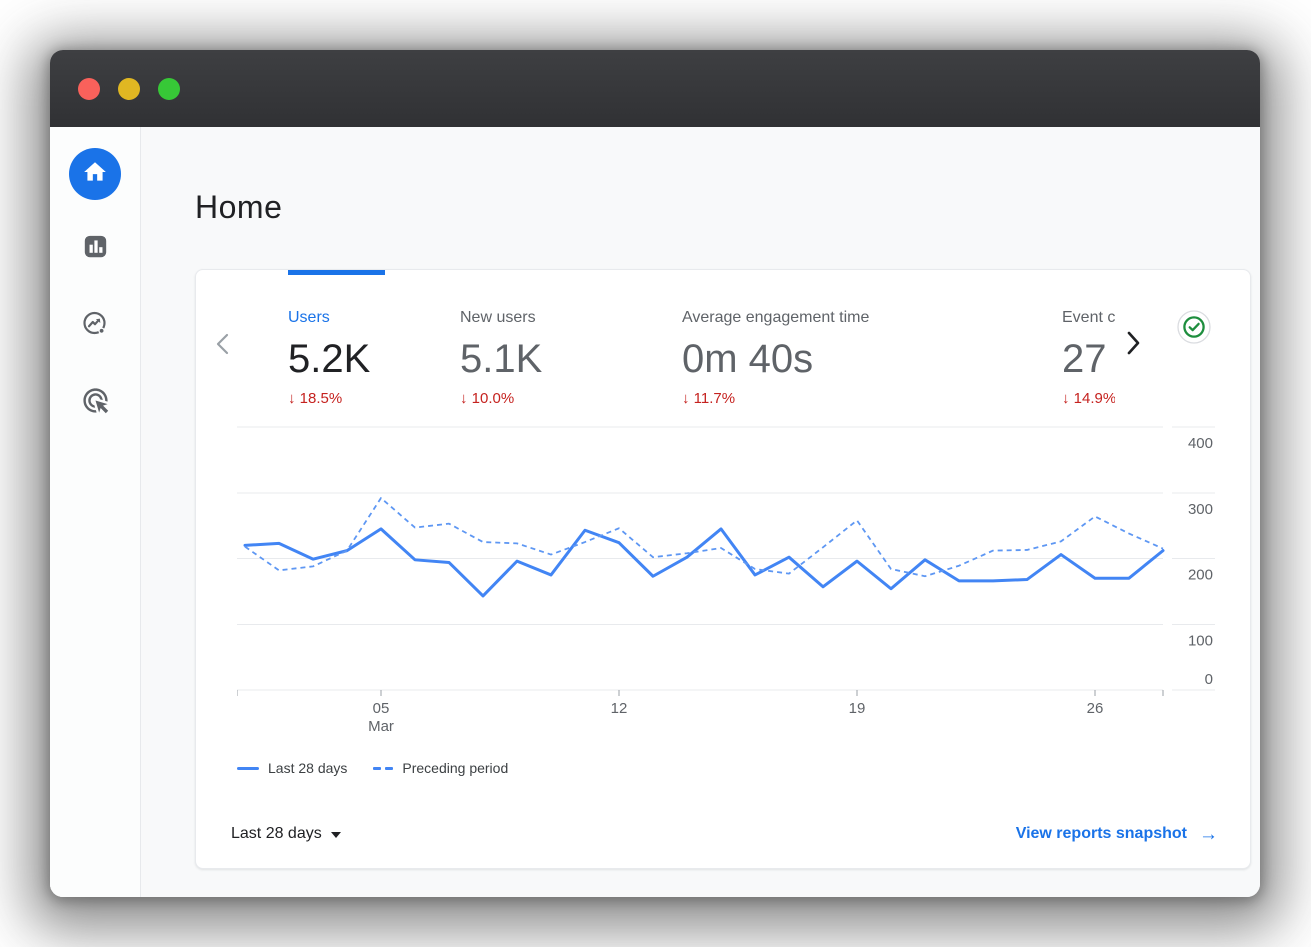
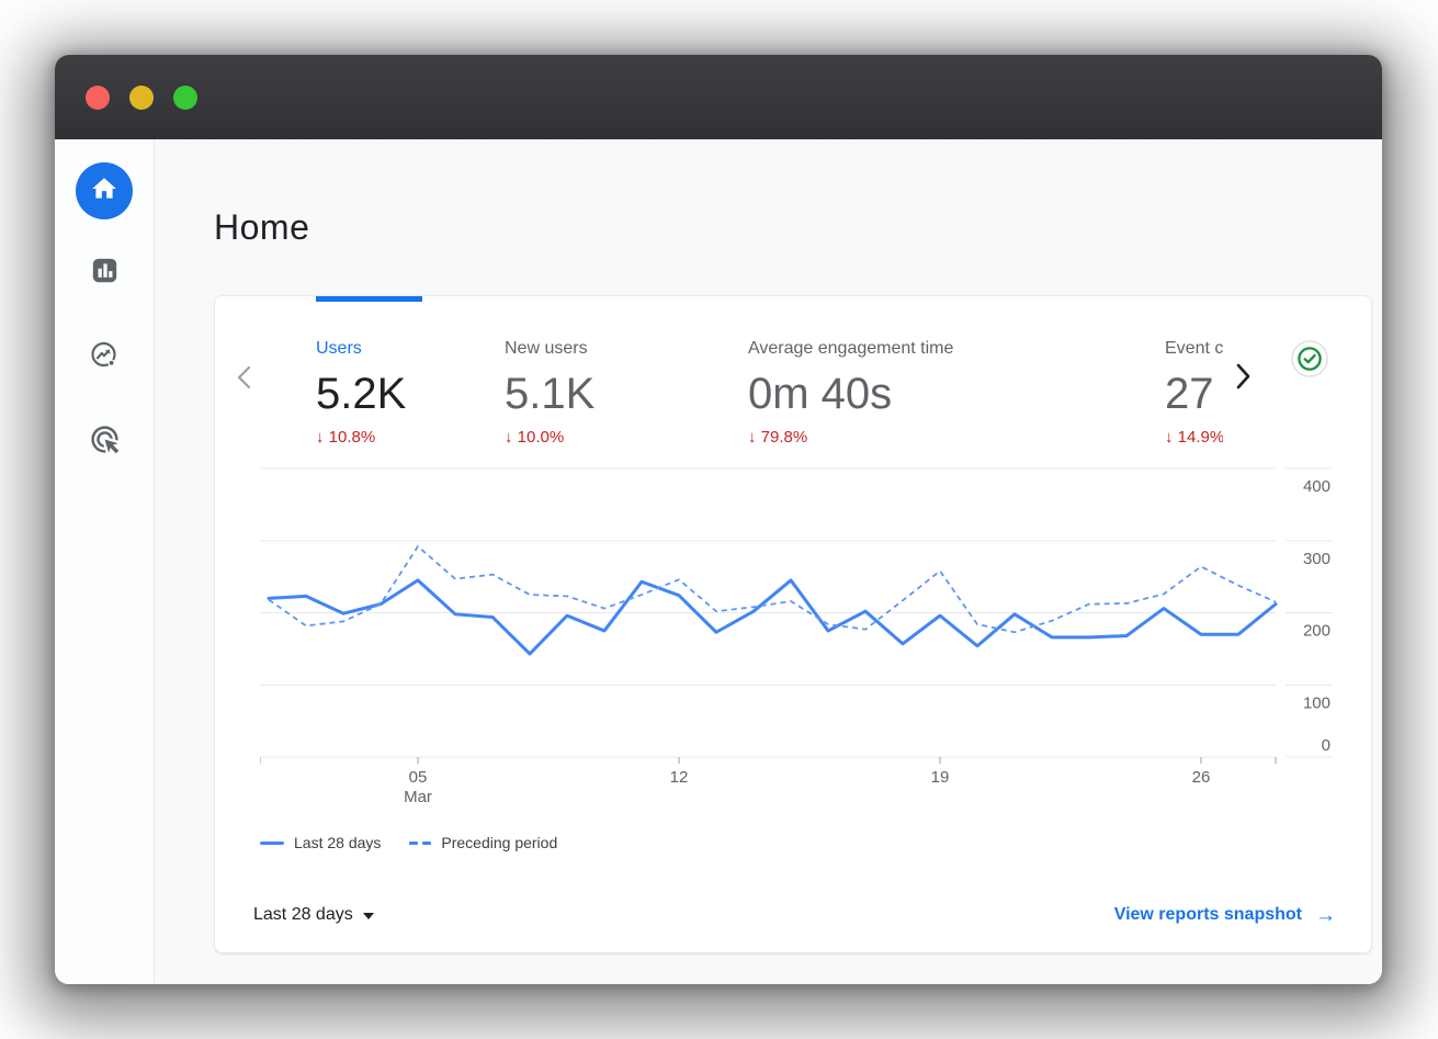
  Home
  Users
  5.2K
- ↓ 18.5%
+ ↓ 10.8%
  New users
  5.1K
  ↓ 10.0%
  Average engagement time
  0m 40s
- ↓ 11.7%
+ ↓ 79.8%
  27
  ↓ 14.9%
  0
  100
  200
  300
  400
  05
  Mar
  12
  19
  26
  Last 28 days
  Preceding period
  Last 28 days
  View reports snapshot
  →
